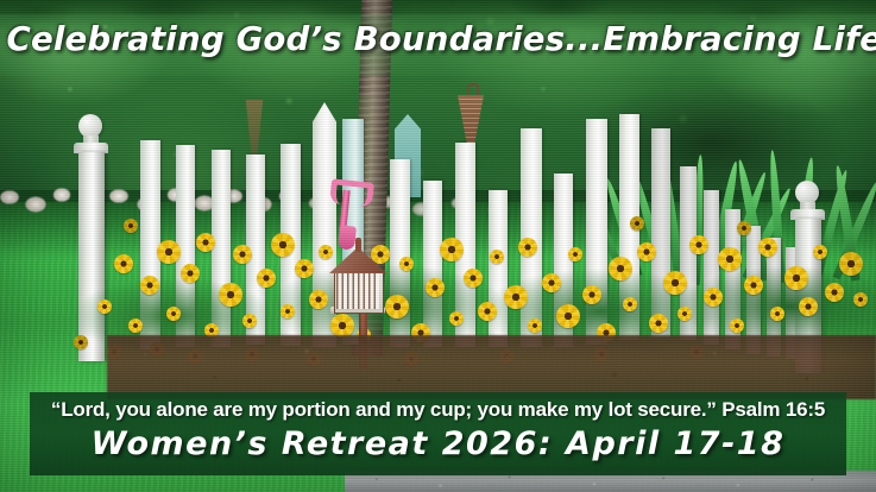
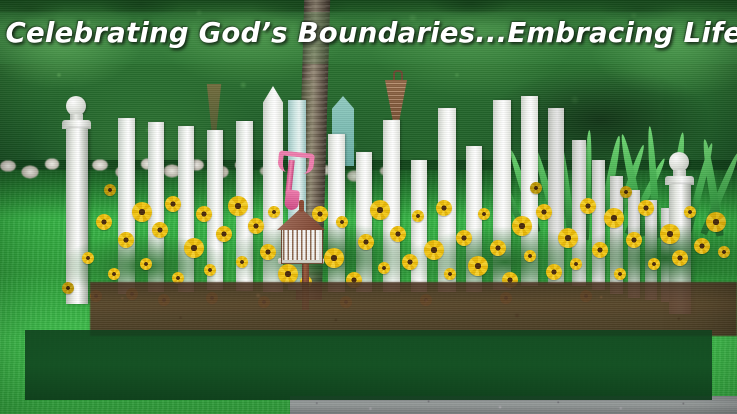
  Celebrating God’s Boundaries...Embracing Life
- “Lord, you alone are my portion and my cup; you make my lot secure.” Psalm 16:5
- Women’s Retreat 2026: April 17-18
